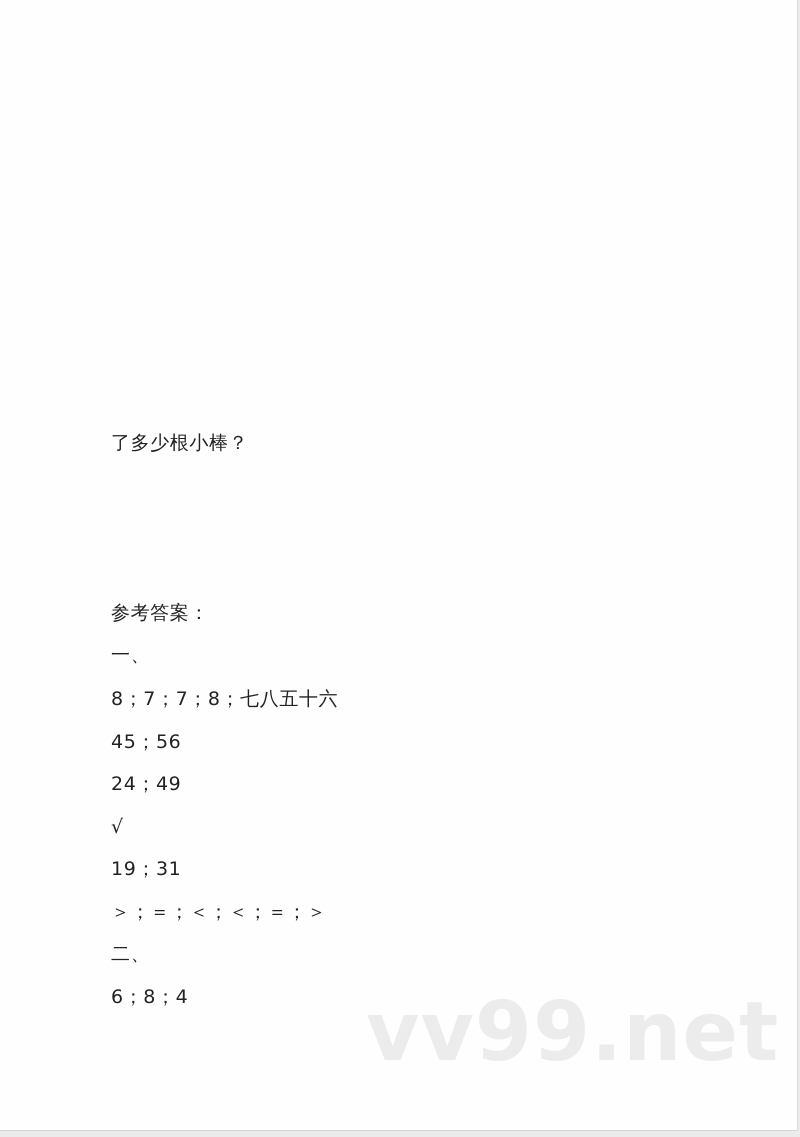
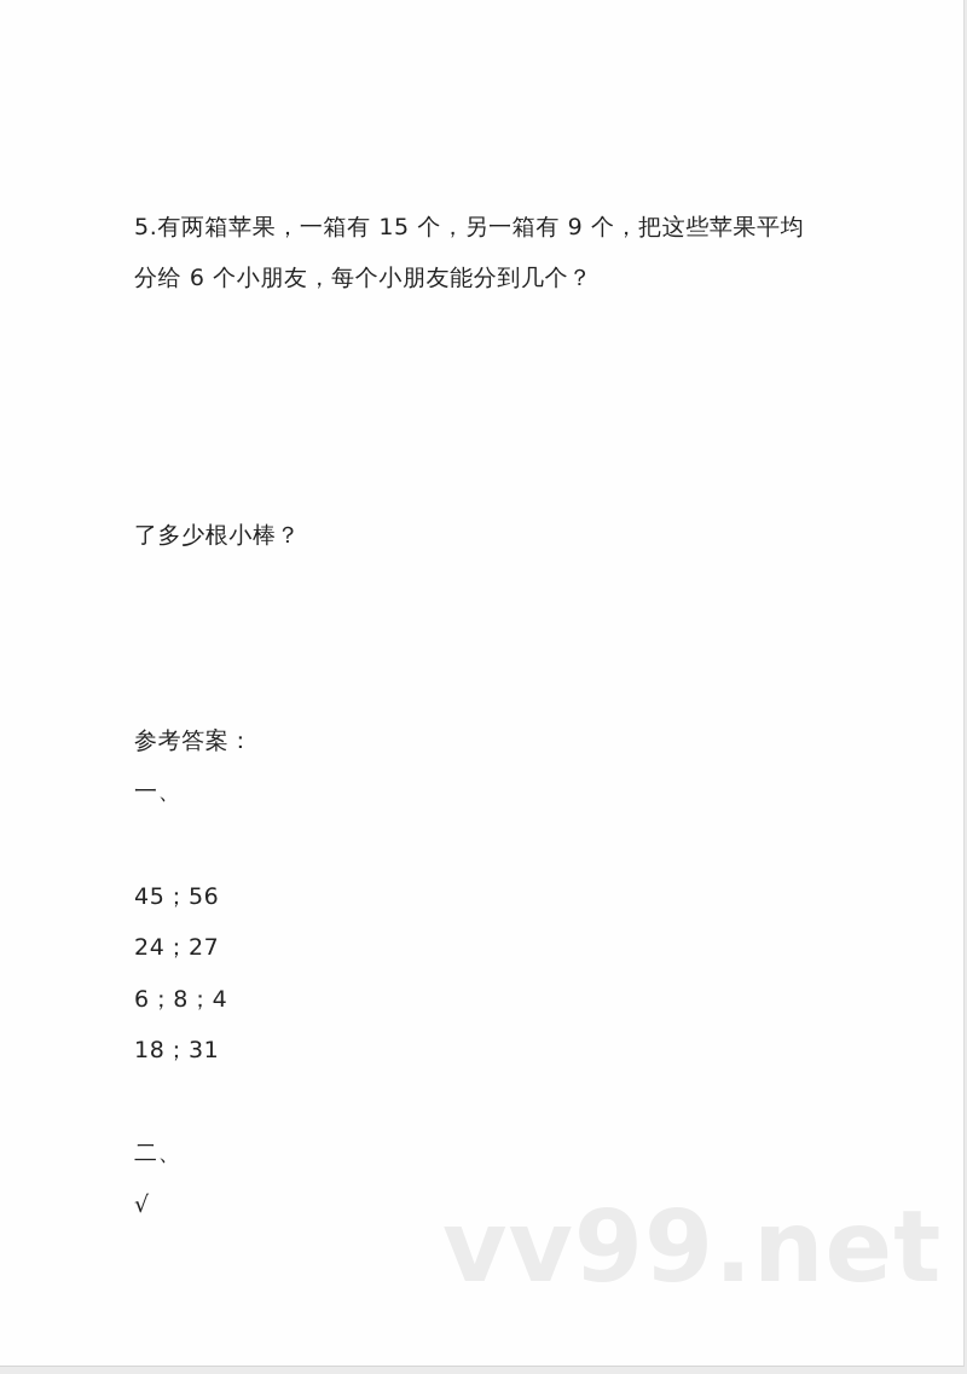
+ 5.有两箱苹果，一箱有 15 个，另一箱有 9 个，把这些苹果平均
+ 分给 6 个小朋友，每个小朋友能分到几个？
  了多少根小棒？
  参考答案：
  一、
- 8；7；7；8；七八五十六
  45；56
- 24；49
+ 24；27
- √
+ 6；8；4
- 19；31
+ 18；31
- ＞；＝；＜；＜；＝；＞
  二、
- 6；8；4
+ √
